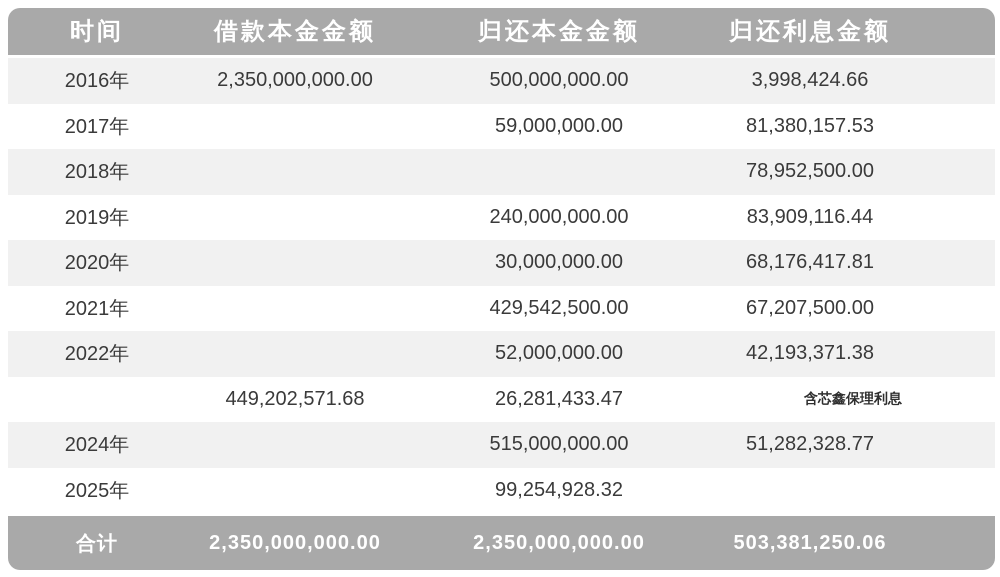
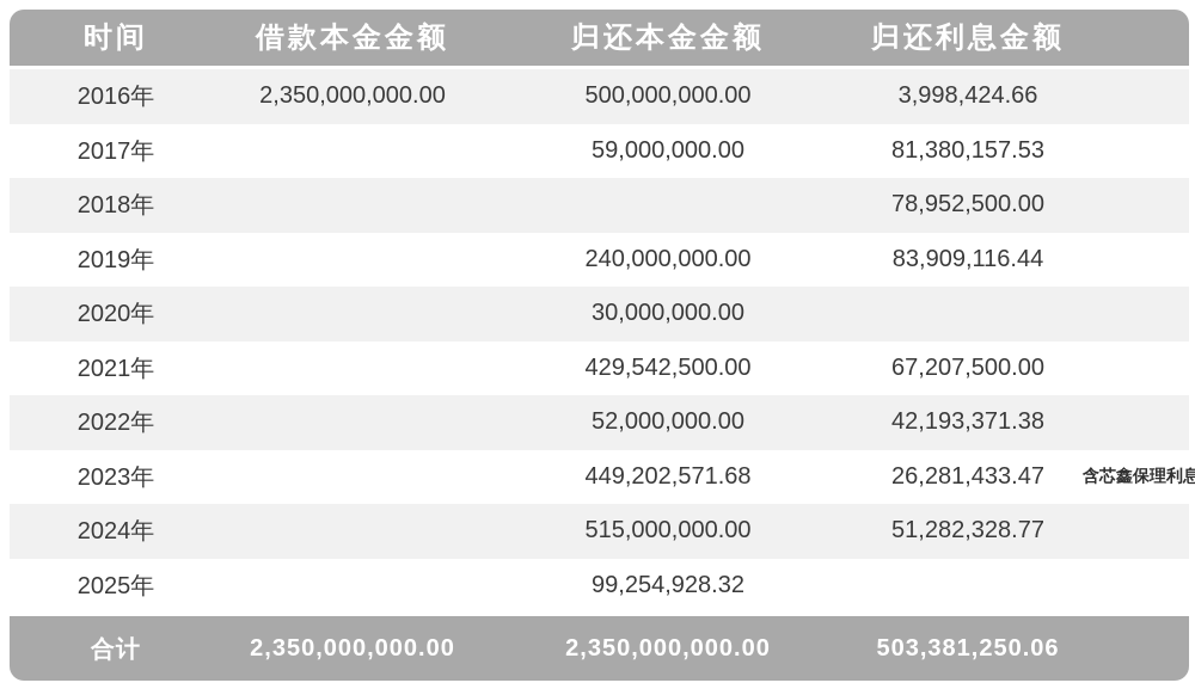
  时间
  借款本金金额
  归还本金金额
  归还利息金额
  2016年
  2,350,000,000.00
  500,000,000.00
  3,998,424.66
  2017年
  59,000,000.00
  81,380,157.53
  2018年
  78,952,500.00
  2019年
  240,000,000.00
  83,909,116.44
  2020年
  30,000,000.00
- 68,176,417.81
  2021年
  429,542,500.00
  67,207,500.00
  2022年
  52,000,000.00
  42,193,371.38
+ 2023年
  449,202,571.68
  26,281,433.47
  含芯鑫保理利息
  2024年
  515,000,000.00
  51,282,328.77
  2025年
  99,254,928.32
  合计
  2,350,000,000.00
  2,350,000,000.00
  503,381,250.06
